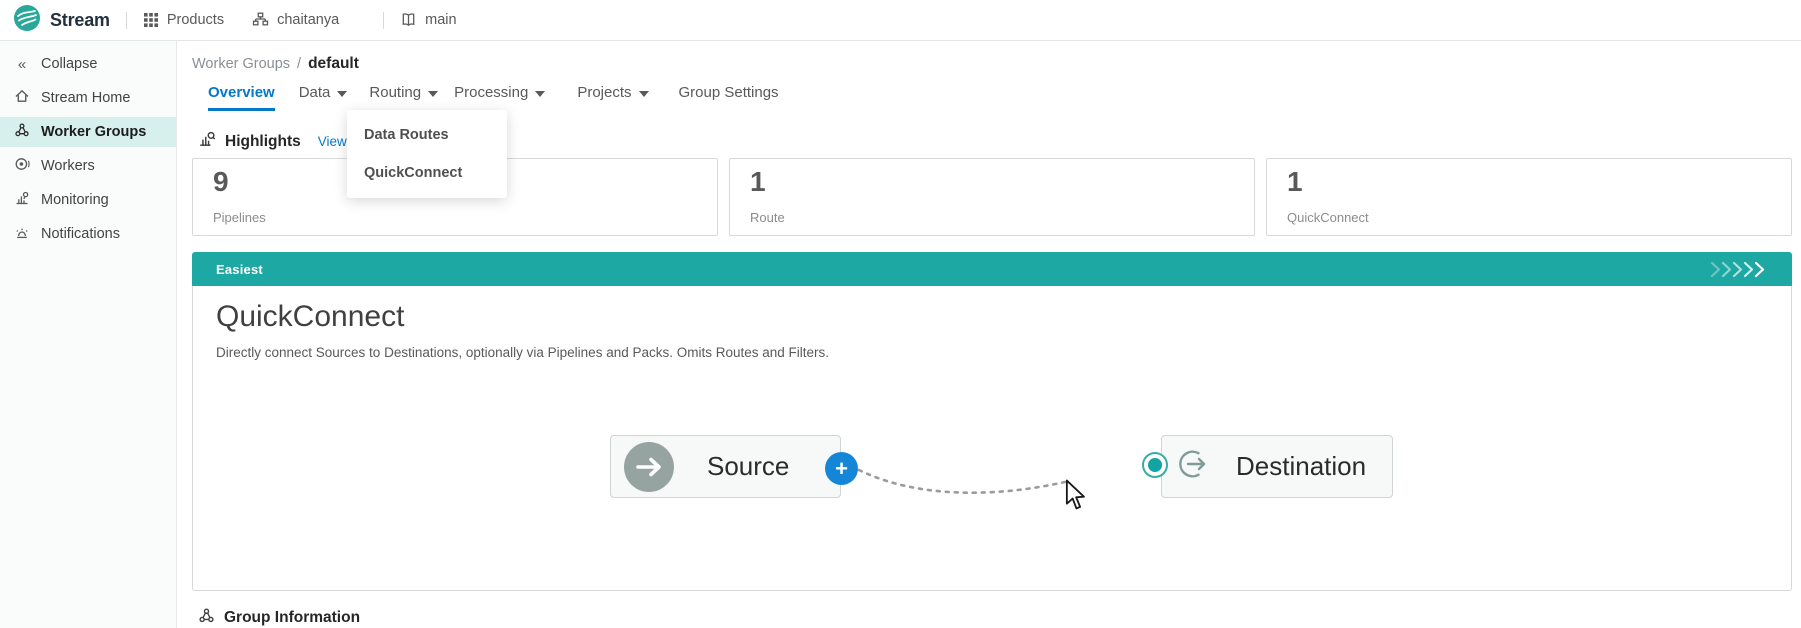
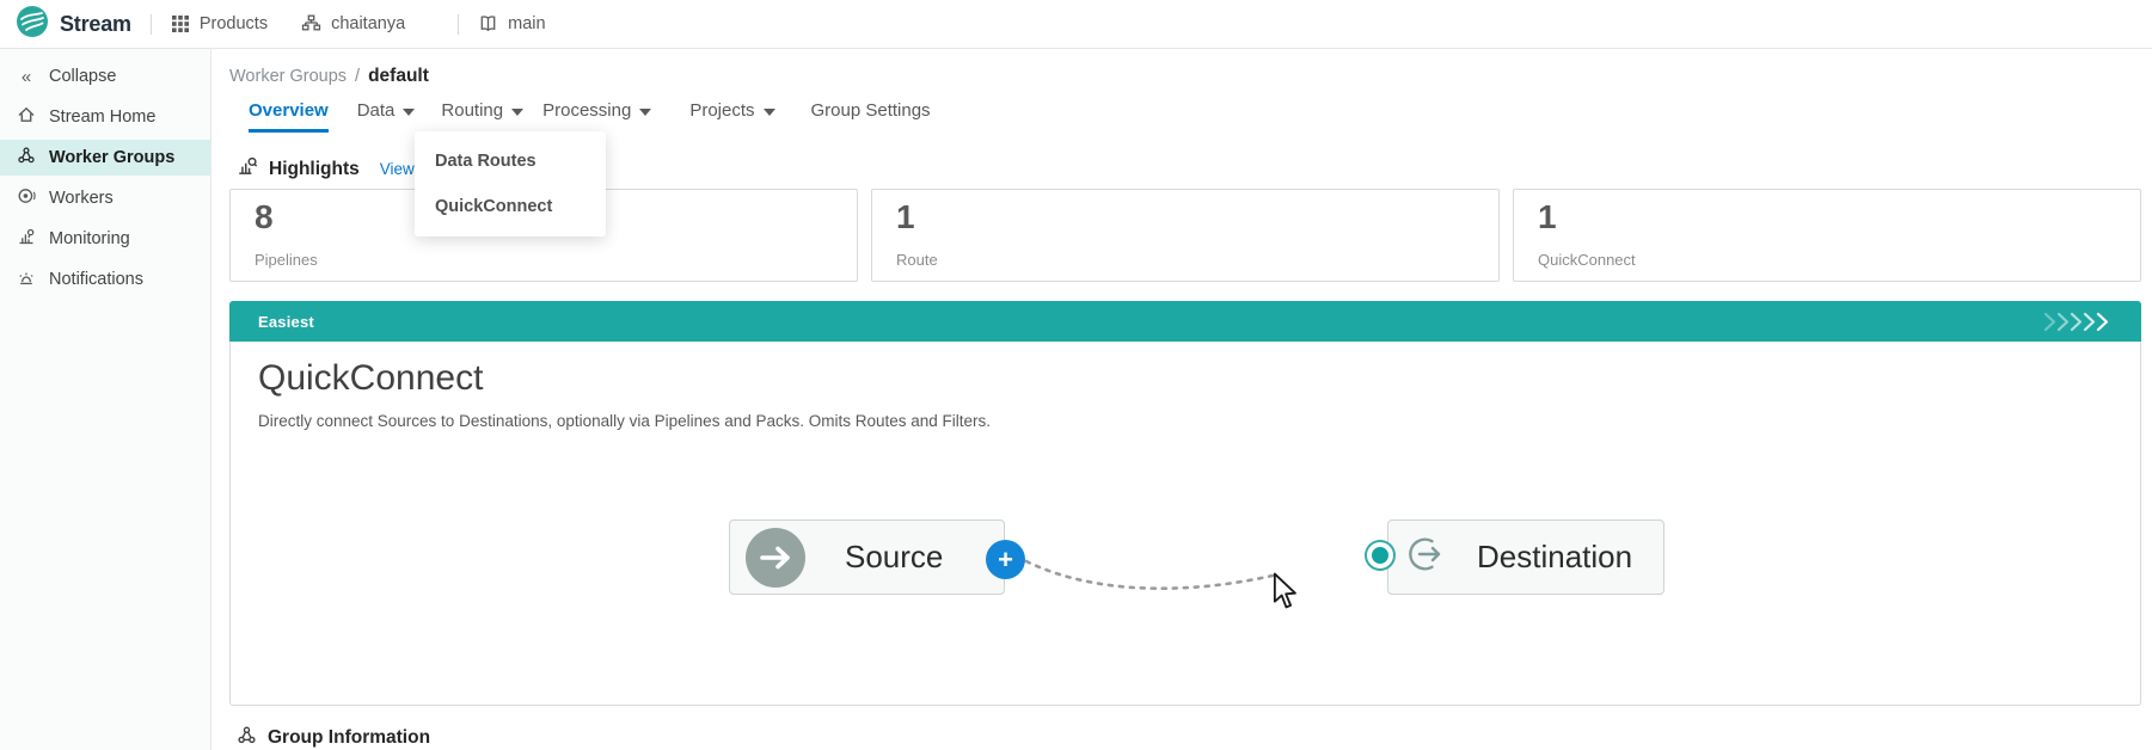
  Stream
  Products
  chaitanya
  main
  «
  Collapse
  Stream Home
  Worker Groups
  Workers
  Monitoring
  Notifications
  Worker Groups
  /
  default
  Overview
  Data
  Routing
  Processing
  Projects
  Group Settings
  Highlights
  View
- 9
+ 8
  Pipelines
  1
  Route
  1
  QuickConnect
  Easiest
  QuickConnect
  Directly connect Sources to Destinations, optionally via Pipelines and Packs. Omits Routes and Filters.
  Source
  +
  Destination
  Group Information
  Data Routes
  QuickConnect
